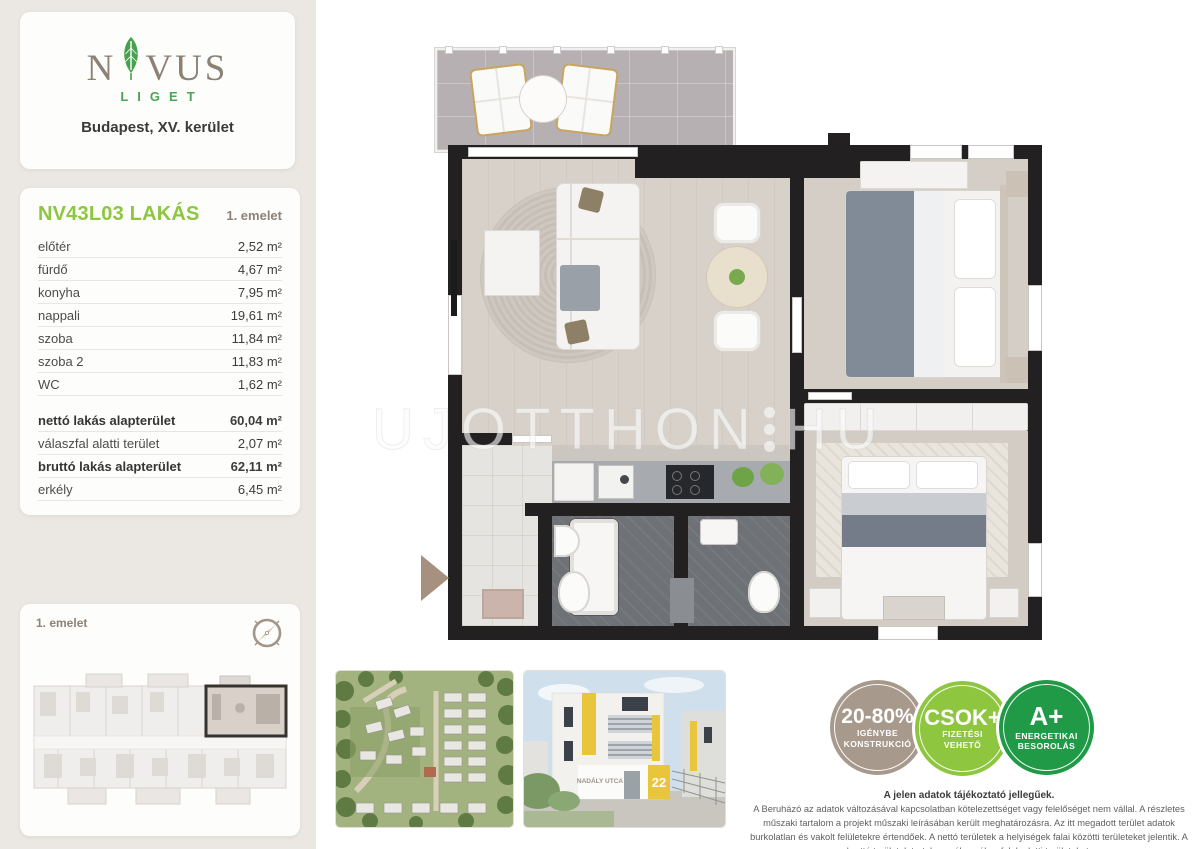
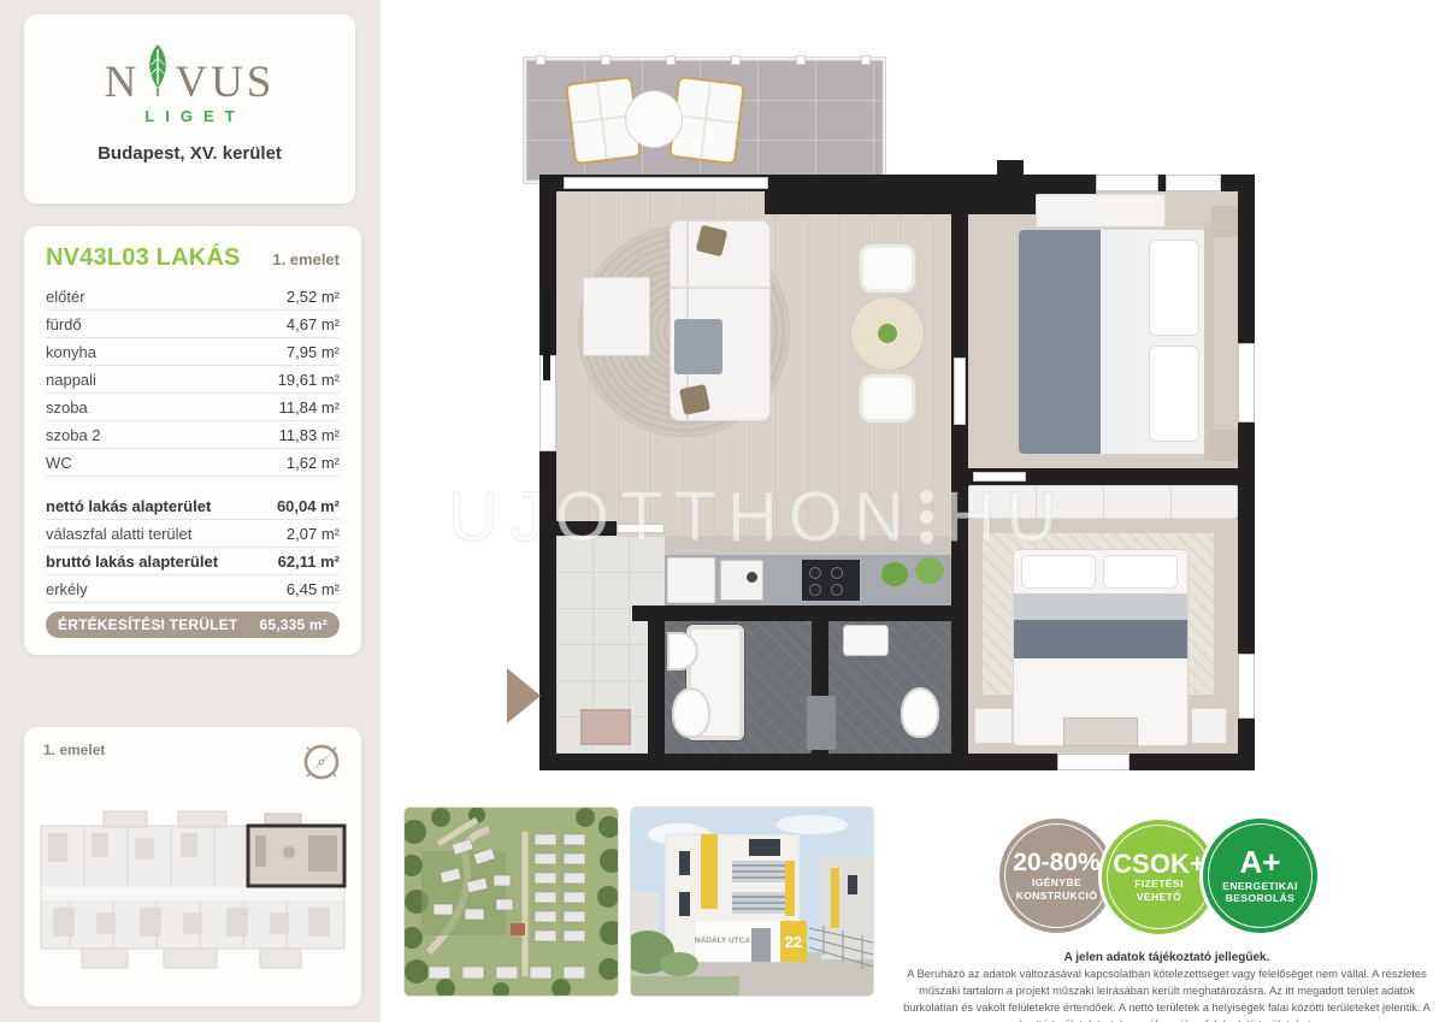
  N
  VUS
  LIGET
  Budapest, XV. kerület
  NV43L03 LAKÁS
  1. emelet
  előtér
  2,52 m²
  fürdő
  4,67 m²
  konyha
  7,95 m²
  nappali
  19,61 m²
  szoba
  11,84 m²
  szoba 2
  11,83 m²
  WC
  1,62 m²
  nettó lakás alapterület
  60,04 m²
  válaszfal alatti terület
  2,07 m²
  bruttó lakás alapterület
  62,11 m²
  erkély
  6,45 m²
+ ÉRTÉKESÍTÉSI TERÜLET
+ 65,335 m²
  1. emelet
  UJOTTHON
  HU
  22
  20-80%
  IGÉNYBE
  KONSTRUKCIÓ
  CSOK+
  FIZETÉSI
  VEHETŐ
  A+
  ENERGETIKAI
  BESOROLÁS
  A jelen adatok tájékoztató jellegűek.
  A Beruházó az adatok változásával kapcsolatban kötelezettséget vagy felelőséget nem vállal. A részletes műszaki tartalom a projekt műszaki leírásában került meghatározásra. Az itt megadott terület adatok burkolatlan és vakolt felületekre értendőek. A nettó területek a helyiségek falai közötti területeket jelentik. A
